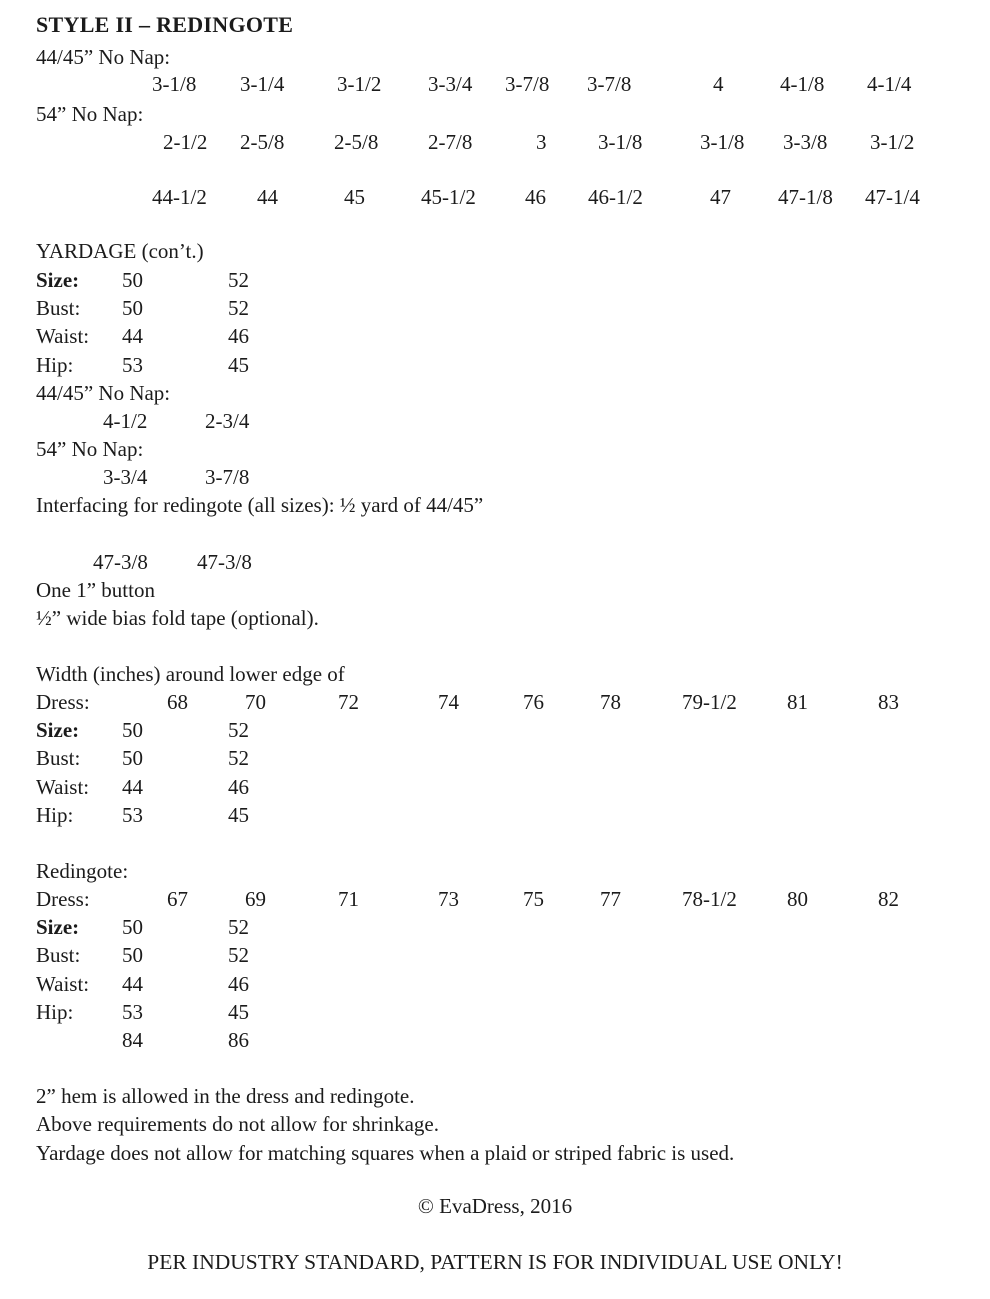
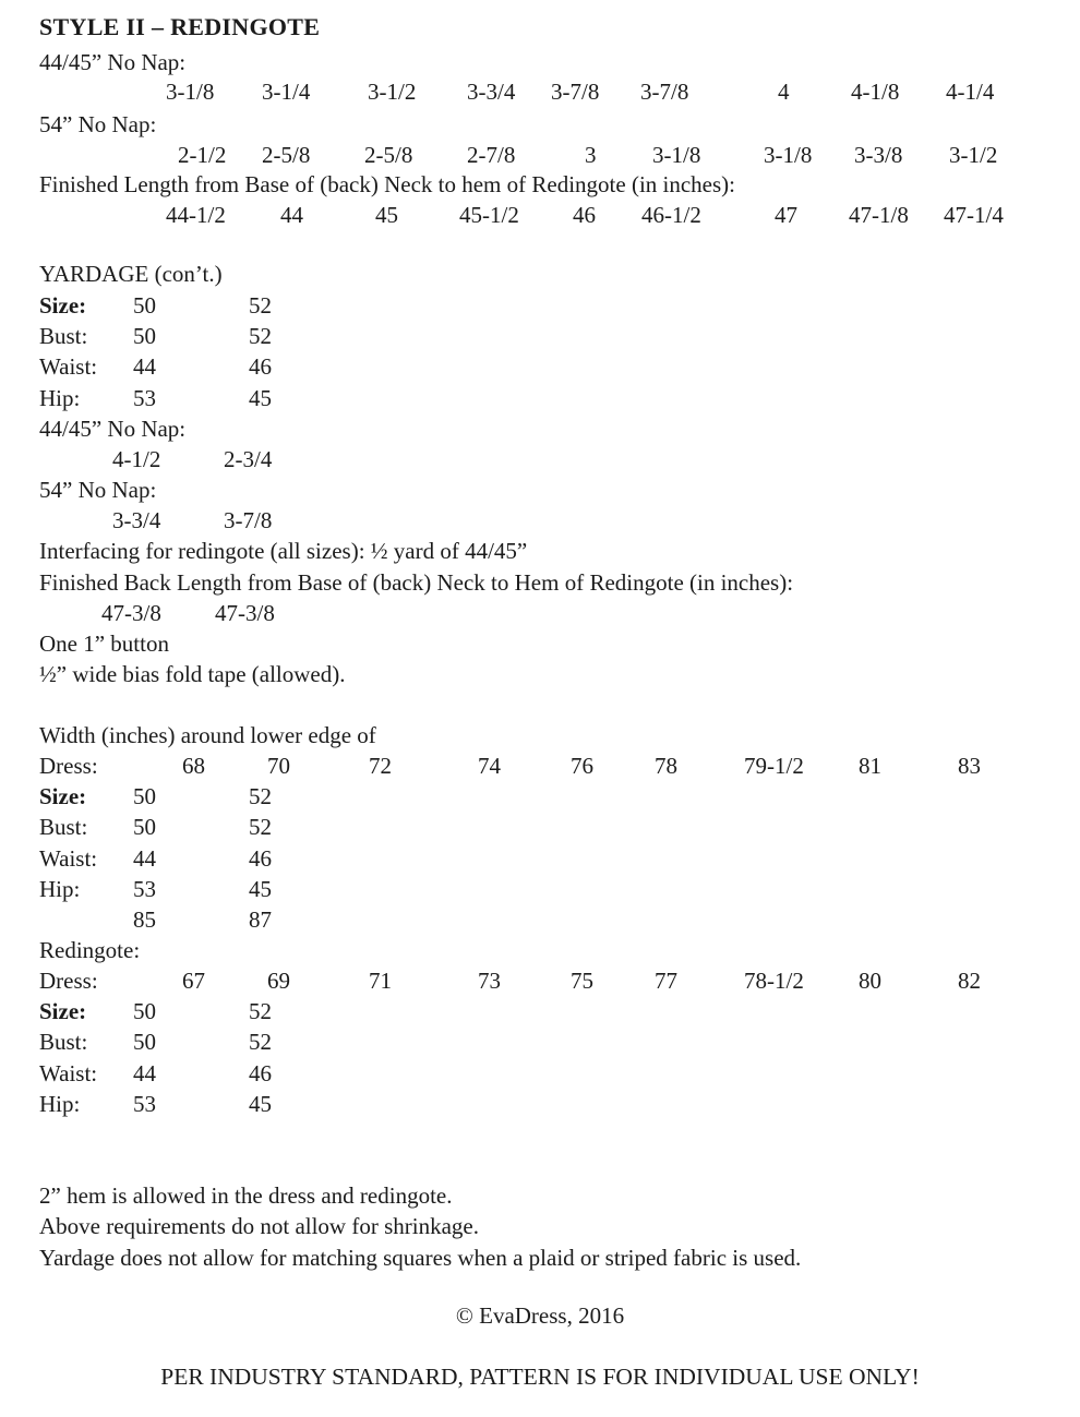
  STYLE II – REDINGOTE
  44/45” No Nap:
  3-1/8
  3-1/4
  3-1/2
  3-3/4
  3-7/8
  3-7/8
  4
  4-1/8
  4-1/4
  54” No Nap:
  2-1/2
  2-5/8
  2-5/8
  2-7/8
  3
  3-1/8
  3-1/8
  3-3/8
  3-1/2
+ Finished Length from Base of (back) Neck to hem of Redingote (in inches):
  44-1/2
  44
  45
  45-1/2
  46
  46-1/2
  47
  47-1/8
  47-1/4
  YARDAGE (con’t.)
  Size:
  50
  52
  Bust:
  50
  52
  Waist:
  44
  46
  Hip:
  53
  45
  44/45” No Nap:
  4-1/2
  2-3/4
  54” No Nap:
  3-3/4
  3-7/8
  Interfacing for redingote (all sizes): ½ yard of 44/45”
+ Finished Back Length from Base of (back) Neck to Hem of Redingote (in inches):
  47-3/8
  47-3/8
  One 1” button
- ½” wide bias fold tape (optional).
+ ½” wide bias fold tape (allowed).
  Width (inches) around lower edge of
  Dress:
  68
  70
  72
  74
  76
  78
  79-1/2
  81
  83
  Size:
  50
  52
  Bust:
  50
  52
  Waist:
  44
  46
  Hip:
  53
  45
+ 85
+ 87
  Redingote:
  Dress:
  67
  69
  71
  73
  75
  77
  78-1/2
  80
  82
  Size:
  50
  52
  Bust:
  50
  52
  Waist:
  44
  46
  Hip:
  53
  45
- 84
- 86
  2” hem is allowed in the dress and redingote.
  Above requirements do not allow for shrinkage.
  Yardage does not allow for matching squares when a plaid or striped fabric is used.
  © EvaDress, 2016
  PER INDUSTRY STANDARD, PATTERN IS FOR INDIVIDUAL USE ONLY!
